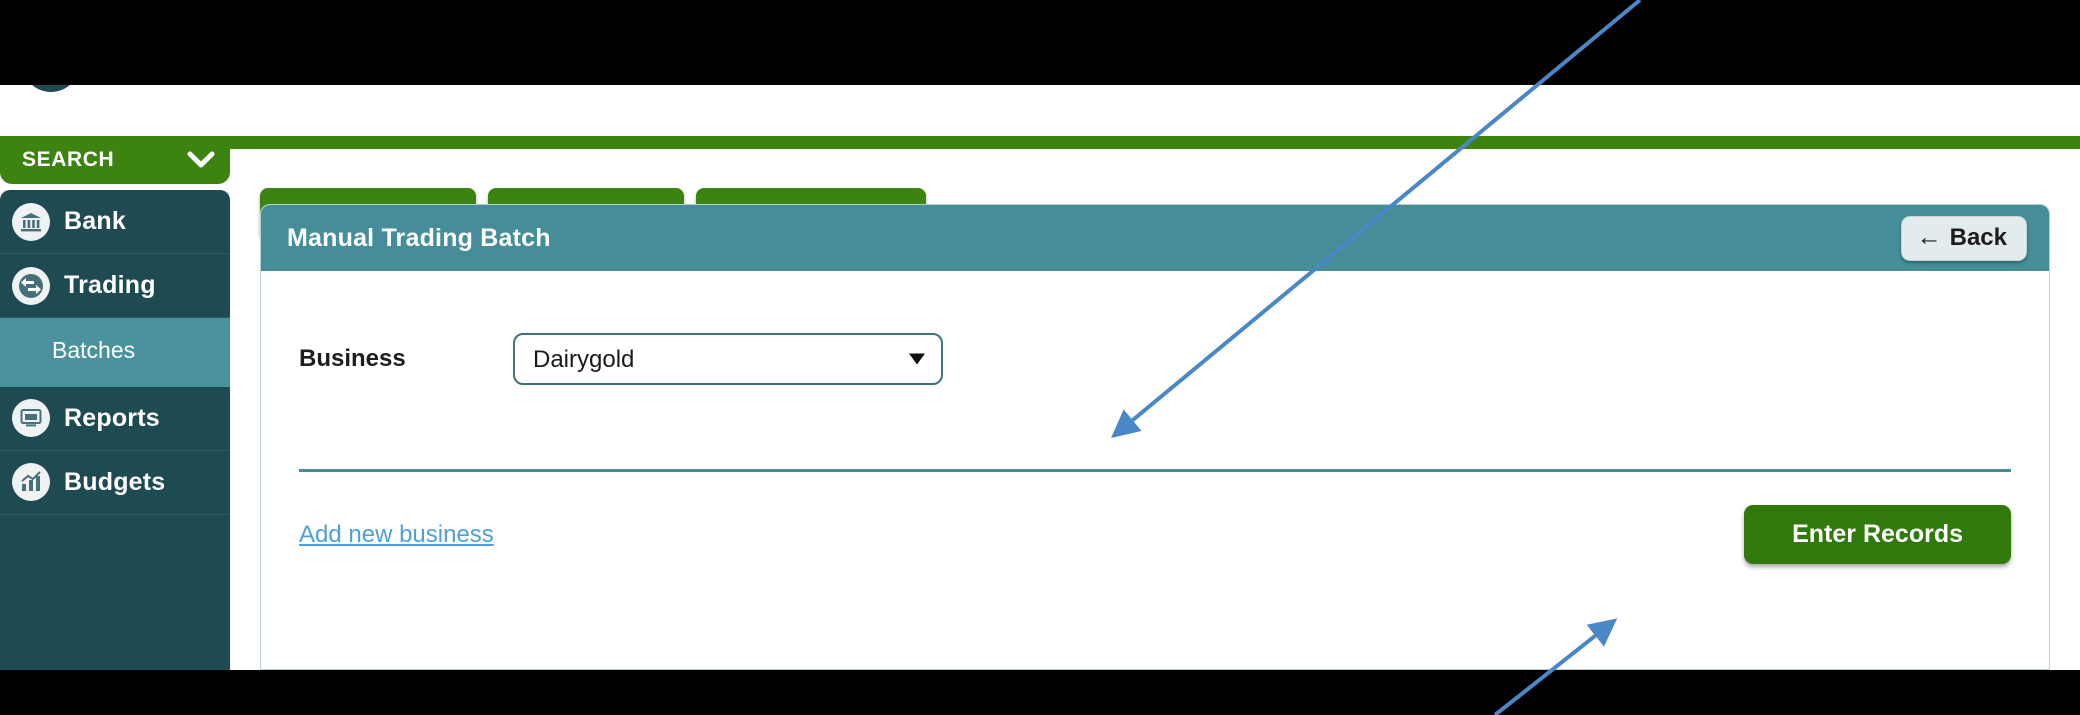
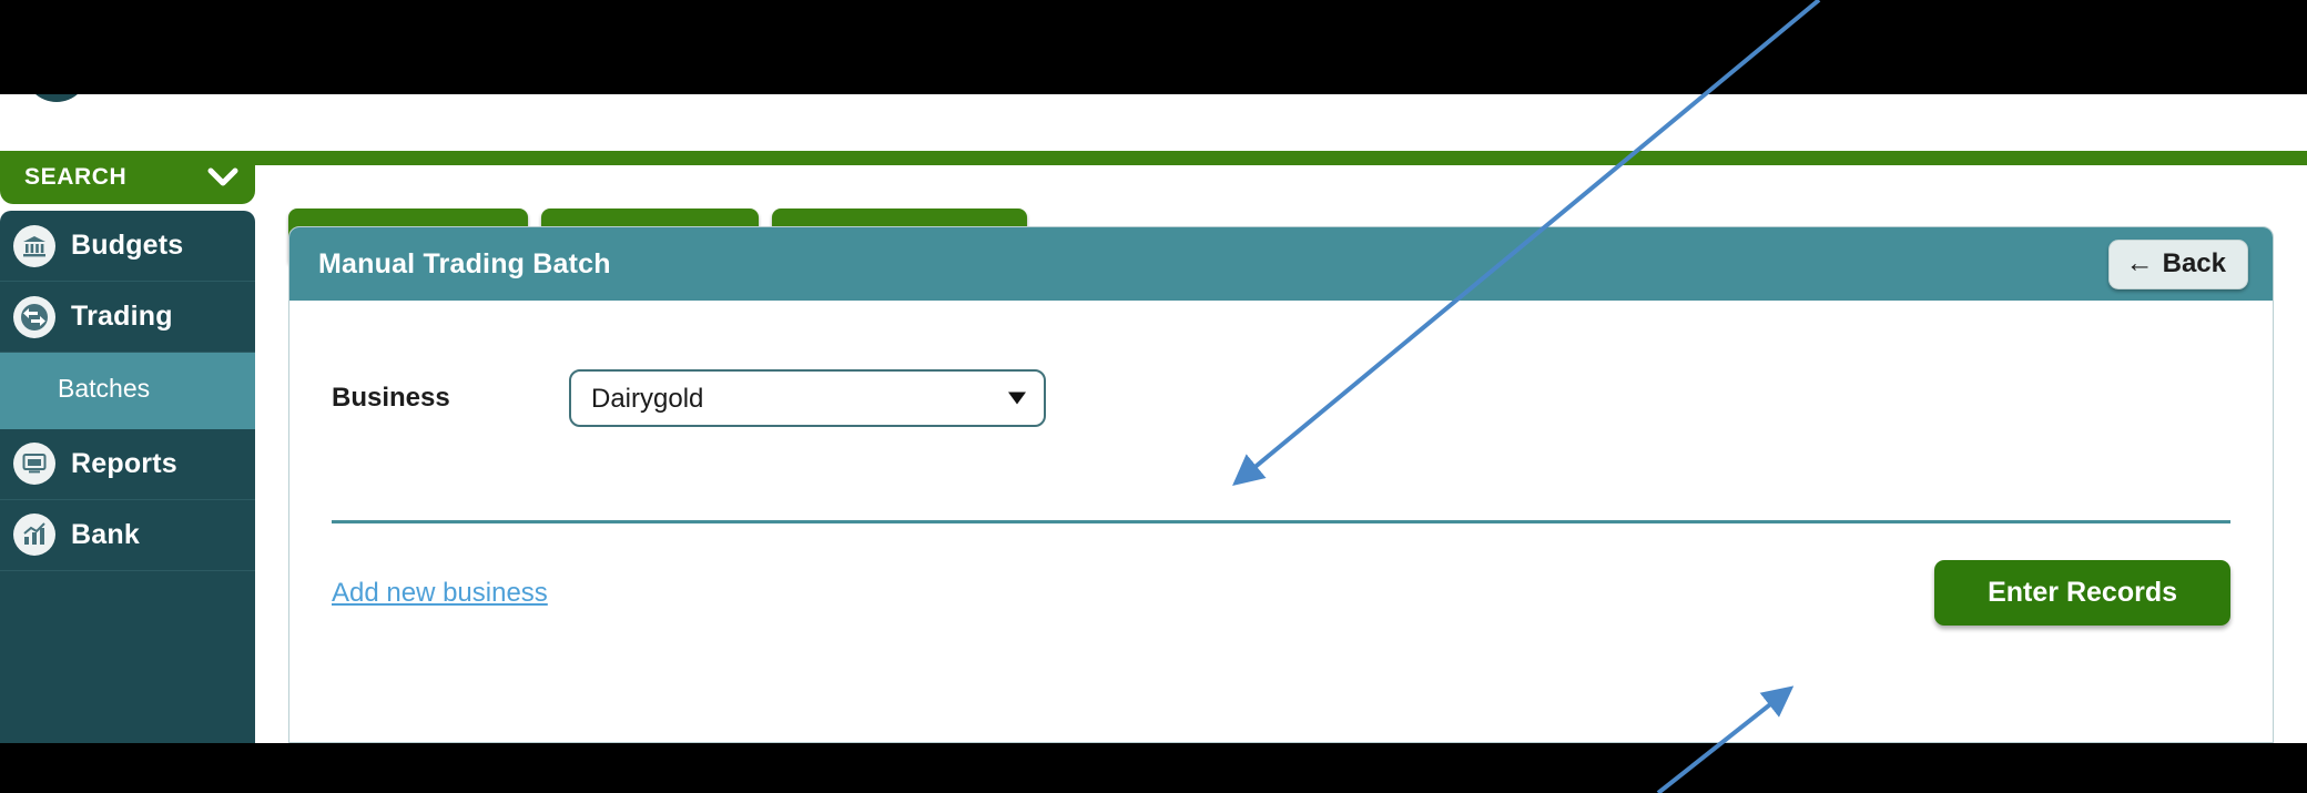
  SEARCH
- Bank
+ Budgets
  Trading
  Batches
  Reports
- Budgets
+ Bank
  Manual Trading Batch
  ←
  Back
  Business
  Dairygold
  Add new business
  Enter Records
